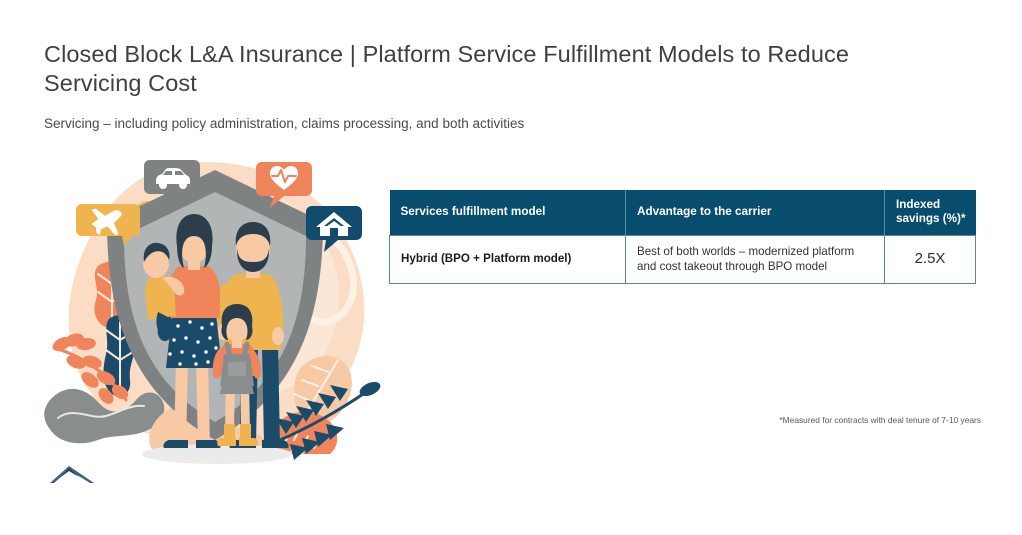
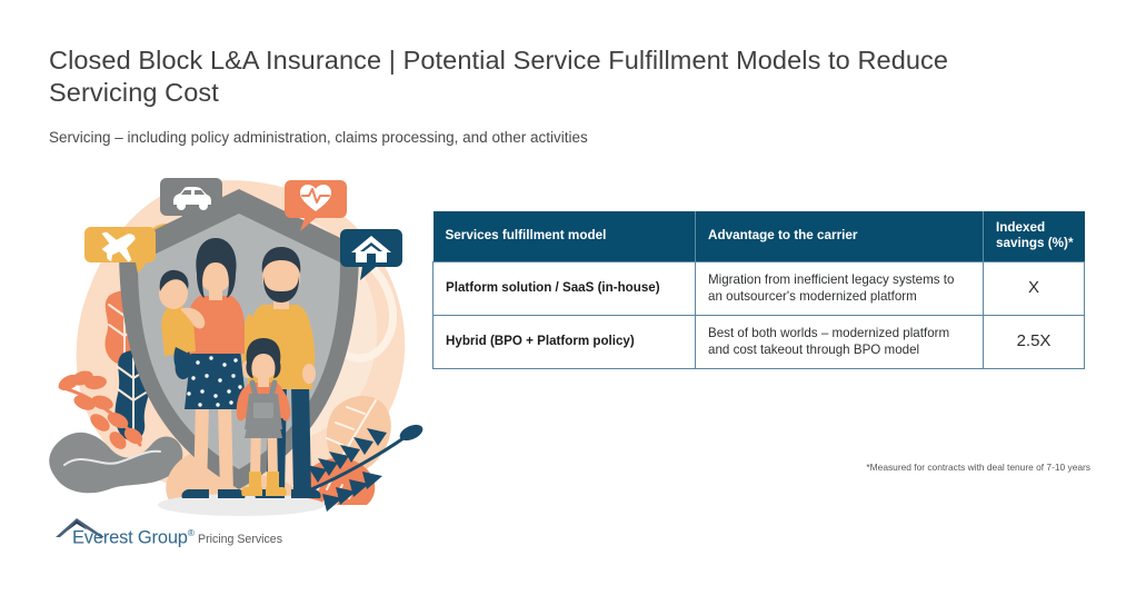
- Closed Block L&A Insurance | Platform Service Fulfillment Models to Reduce Servicing Cost
+ Closed Block L&A Insurance | Potential Service Fulfillment Models to Reduce Servicing Cost
- Servicing – including policy administration, claims processing, and both activities
+ Servicing – including policy administration, claims processing, and other activities
  Services fulfillment model	Advantage to the carrier	Indexed savings (%)*
+ Platform solution / SaaS (in-house)	Migration from inefficient legacy systems to an outsourcer's modernized platform	X
- Hybrid (BPO + Platform model)	Best of both worlds – modernized platform and cost takeout through BPO model	2.5X
+ Hybrid (BPO + Platform policy)	Best of both worlds – modernized platform and cost takeout through BPO model	2.5X
  *Measured for contracts with deal tenure of 7-10 years
+ Everest Group®Pricing Services
